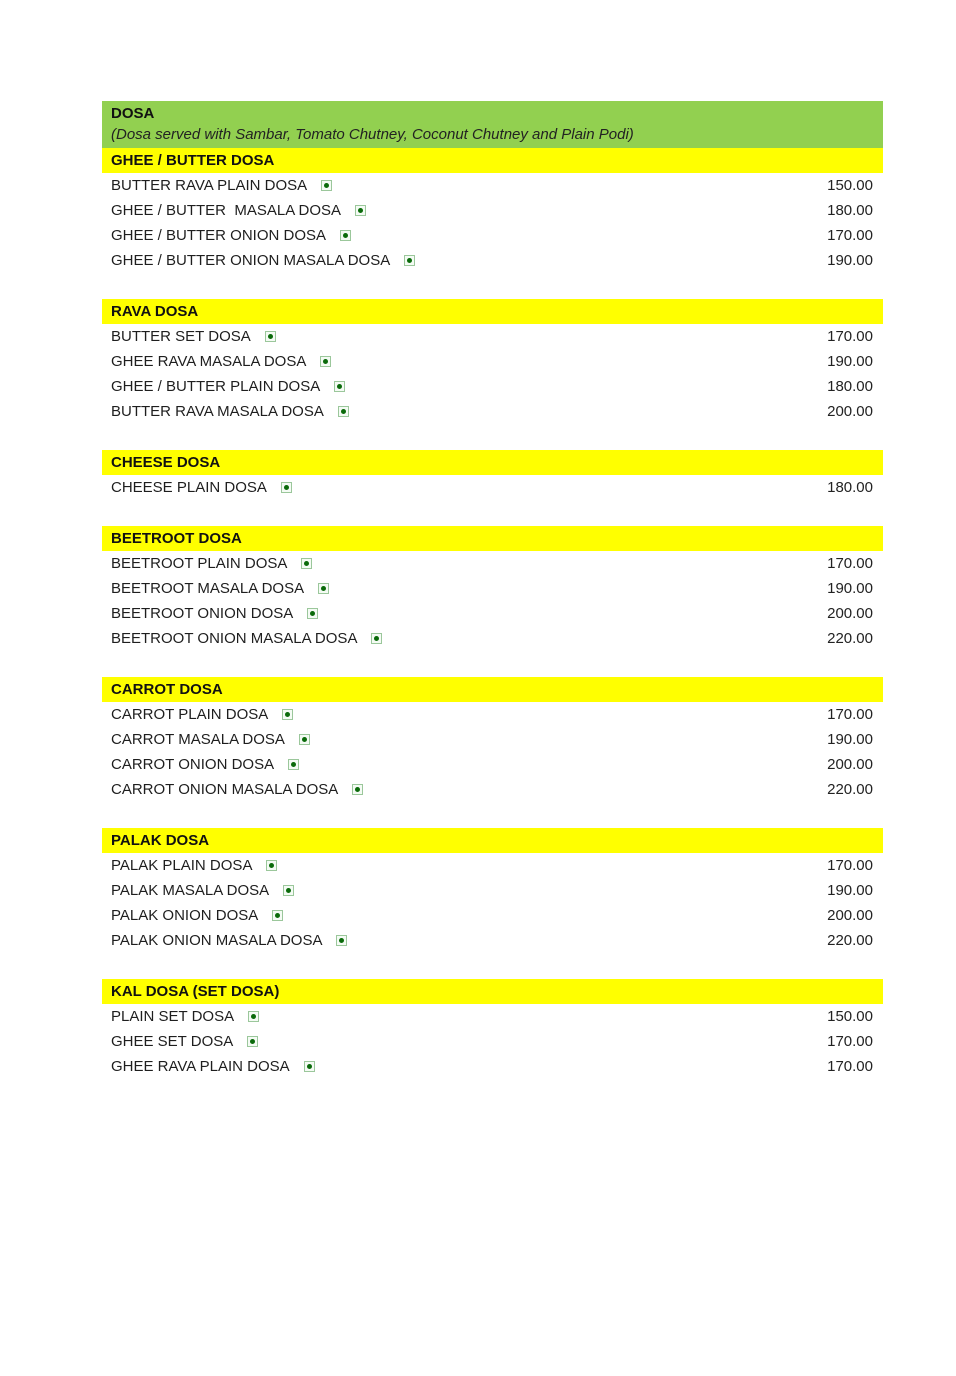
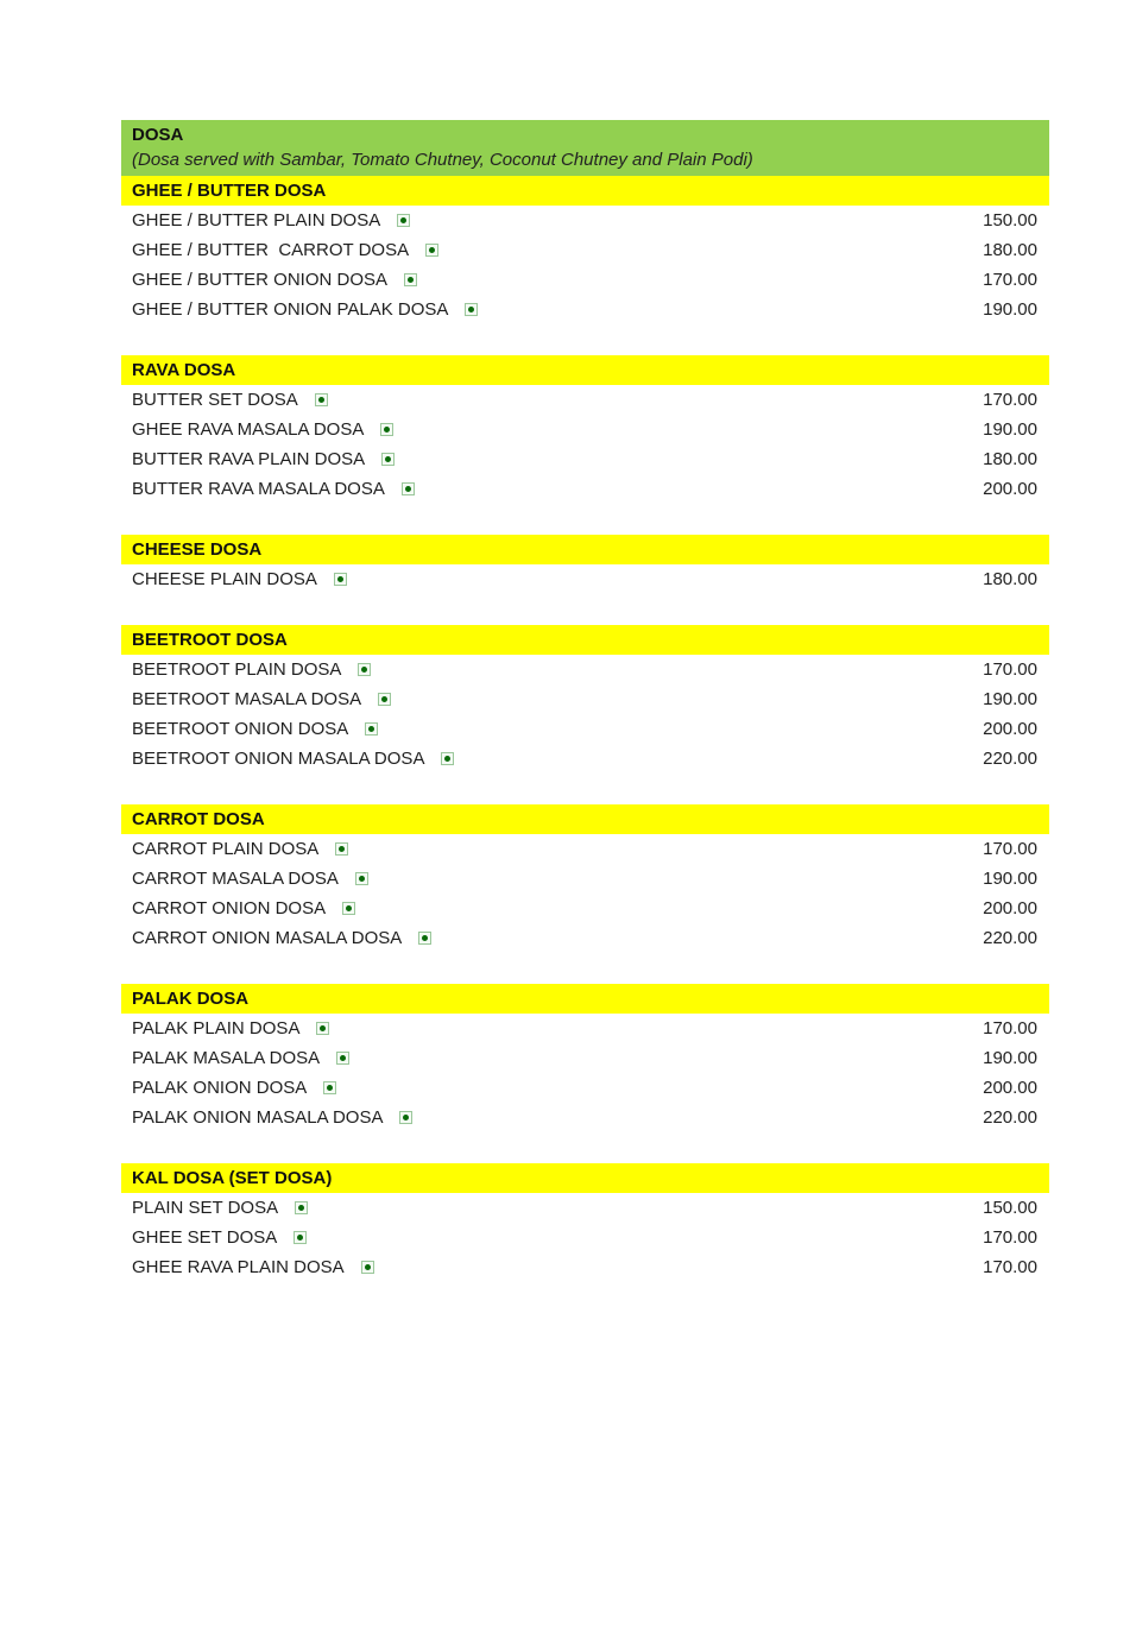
  DOSA
  (Dosa served with Sambar, Tomato Chutney, Coconut Chutney and Plain Podi)
  GHEE / BUTTER DOSA
- BUTTER RAVA PLAIN DOSA
+ GHEE / BUTTER PLAIN DOSA
  150.00
- GHEE / BUTTER MASALA DOSA
+ GHEE / BUTTER CARROT DOSA
  180.00
  GHEE / BUTTER ONION DOSA
  170.00
- GHEE / BUTTER ONION MASALA DOSA
+ GHEE / BUTTER ONION PALAK DOSA
  190.00
  RAVA DOSA
  BUTTER SET DOSA
  170.00
  GHEE RAVA MASALA DOSA
  190.00
- GHEE / BUTTER PLAIN DOSA
+ BUTTER RAVA PLAIN DOSA
  180.00
  BUTTER RAVA MASALA DOSA
  200.00
  CHEESE DOSA
  CHEESE PLAIN DOSA
  180.00
  BEETROOT DOSA
  BEETROOT PLAIN DOSA
  170.00
  BEETROOT MASALA DOSA
  190.00
  BEETROOT ONION DOSA
  200.00
  BEETROOT ONION MASALA DOSA
  220.00
  CARROT DOSA
  CARROT PLAIN DOSA
  170.00
  CARROT MASALA DOSA
  190.00
  CARROT ONION DOSA
  200.00
  CARROT ONION MASALA DOSA
  220.00
  PALAK DOSA
  PALAK PLAIN DOSA
  170.00
  PALAK MASALA DOSA
  190.00
  PALAK ONION DOSA
  200.00
  PALAK ONION MASALA DOSA
  220.00
  KAL DOSA (SET DOSA)
  PLAIN SET DOSA
  150.00
  GHEE SET DOSA
  170.00
  GHEE RAVA PLAIN DOSA
  170.00
